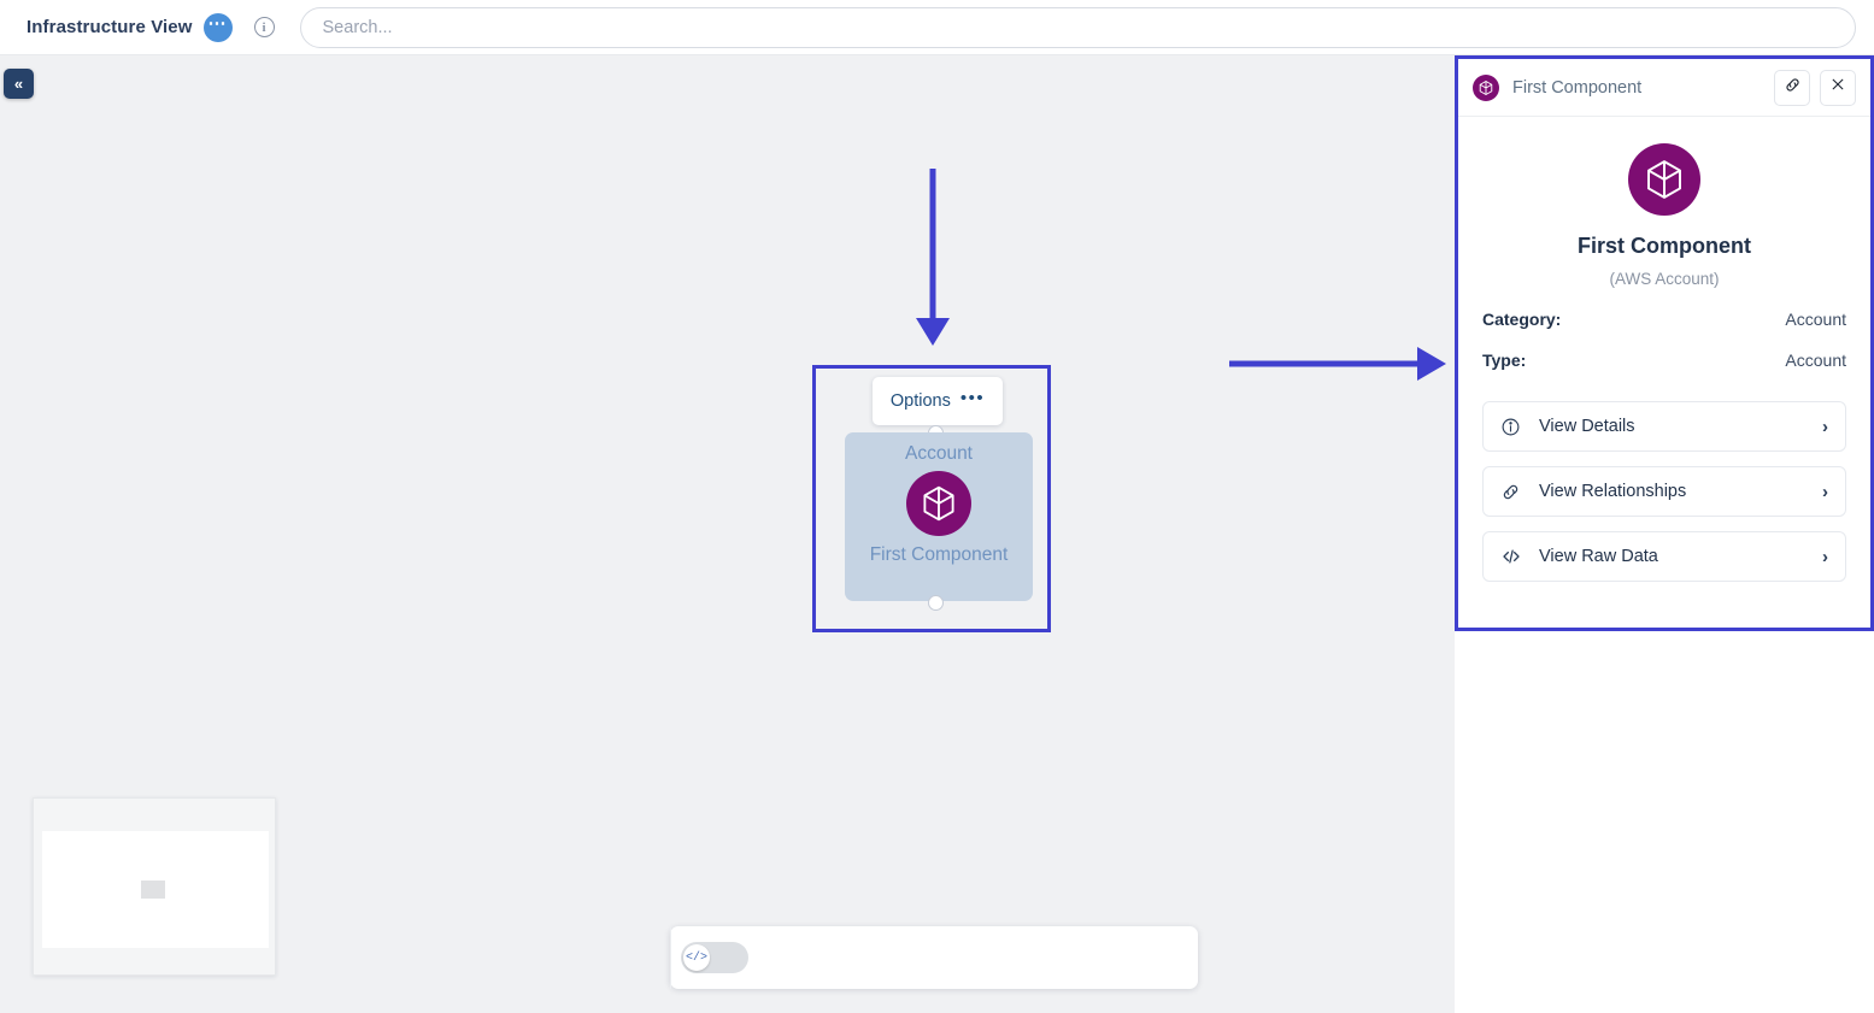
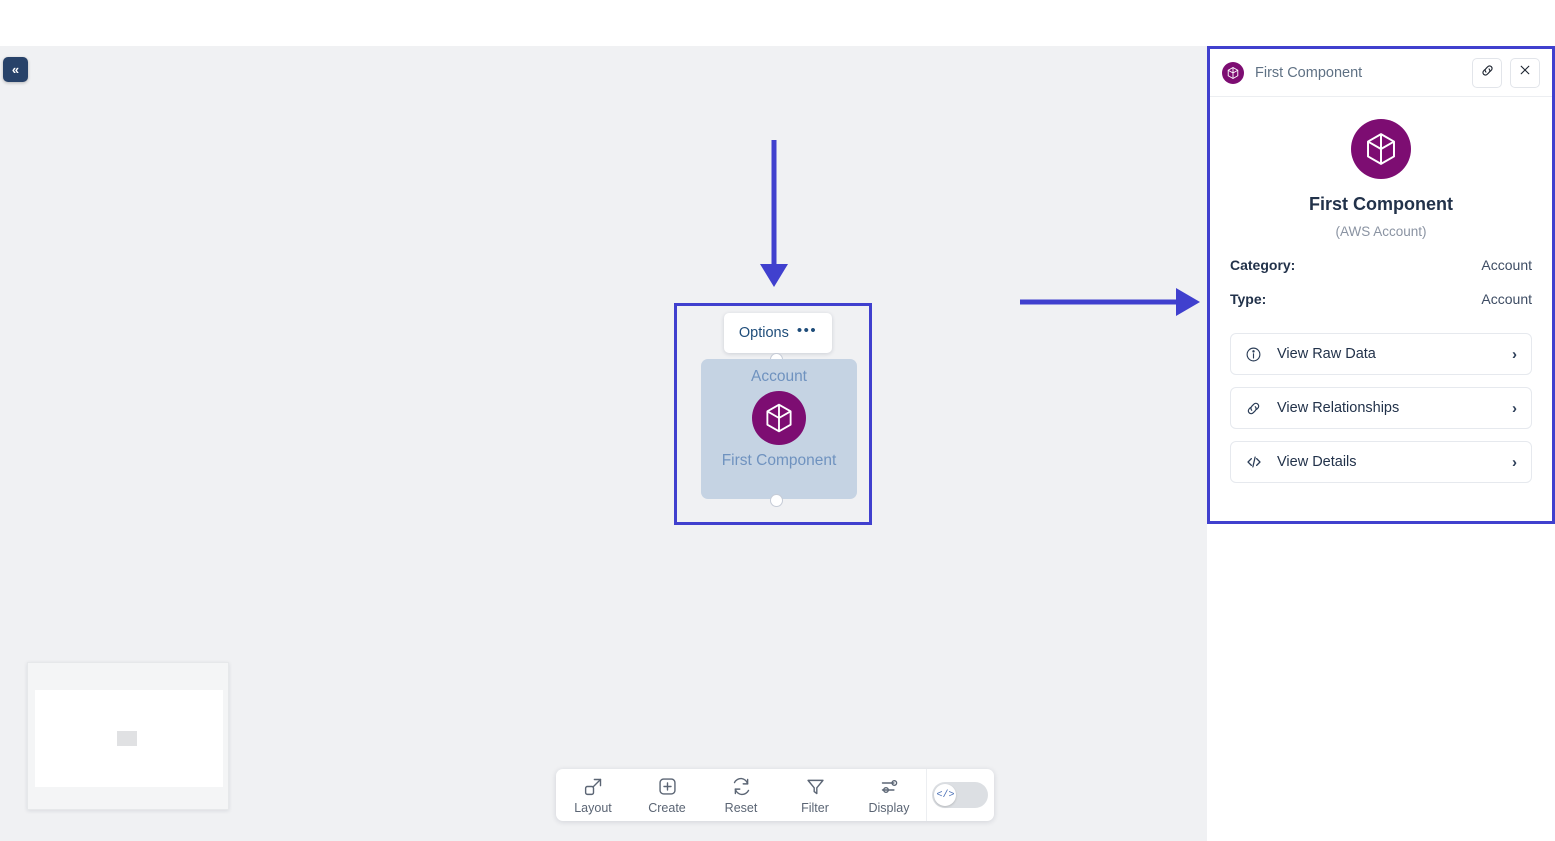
- Infrastructure View
- ⋯
- i
- Search...
  «
  Options
  •••
  Account
  First Component
+ Layout
+ Create
+ Reset
+ Filter
+ Display
  </>
  First Component
  First Component
  (AWS Account)
  Category:
  Account
  Type:
  Account
- View Details
+ View Raw Data
  ›
  View Relationships
  ›
- View Raw Data
+ View Details
  ›
